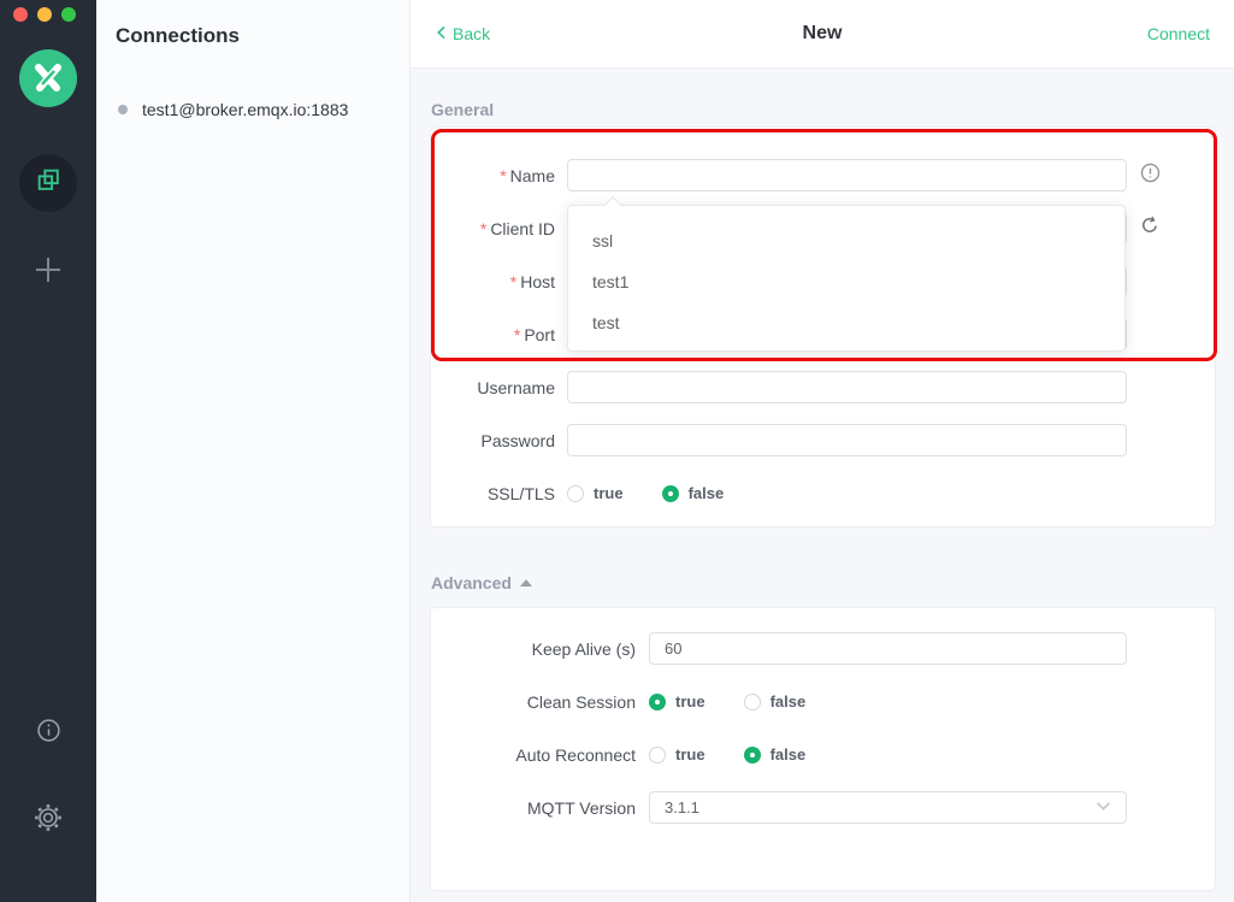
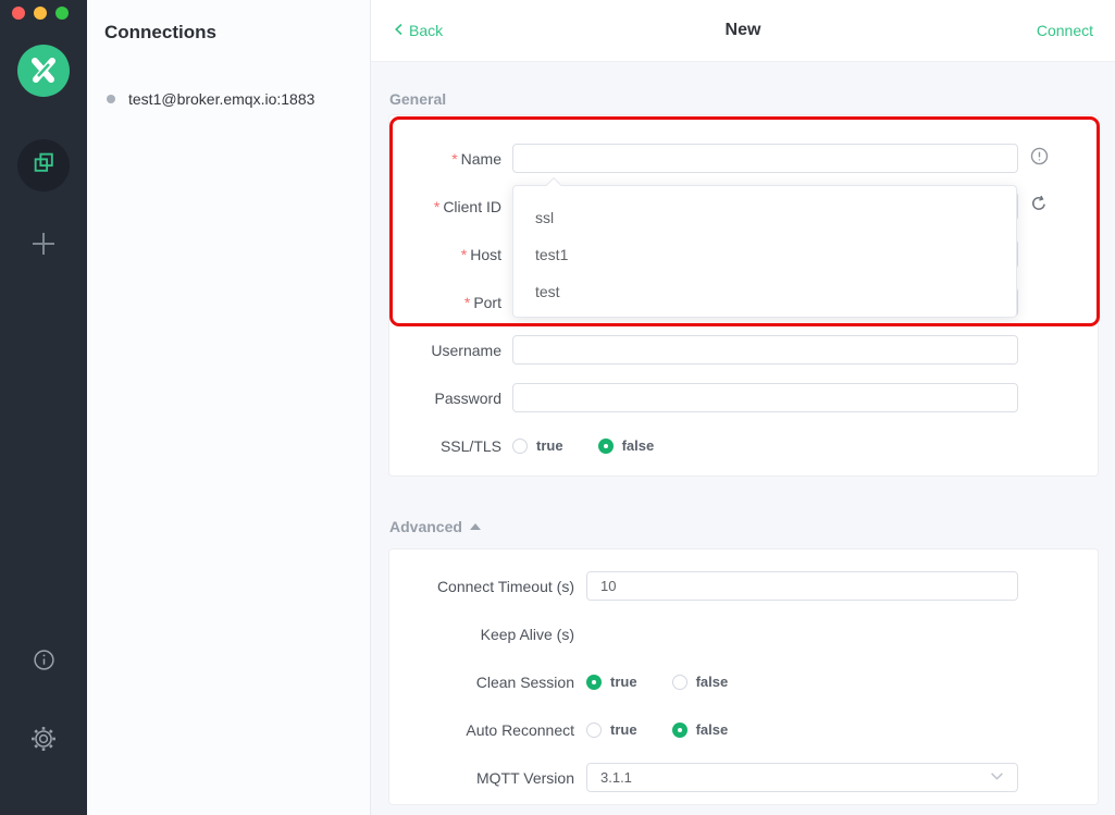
  Connections
  test1@broker.emqx.io:1883
  Back
  New
  Connect
  General
  * Name
  * Client ID
  * Host
  * Port
  Username
  Password
  SSL/TLS
  true
  false
  ssl
  test1
  test
  Advanced
+ Connect Timeout (s)
+ 10
  Keep Alive (s)
- 60
  Clean Session
  true
  false
  Auto Reconnect
  true
  false
  MQTT Version
  3.1.1
